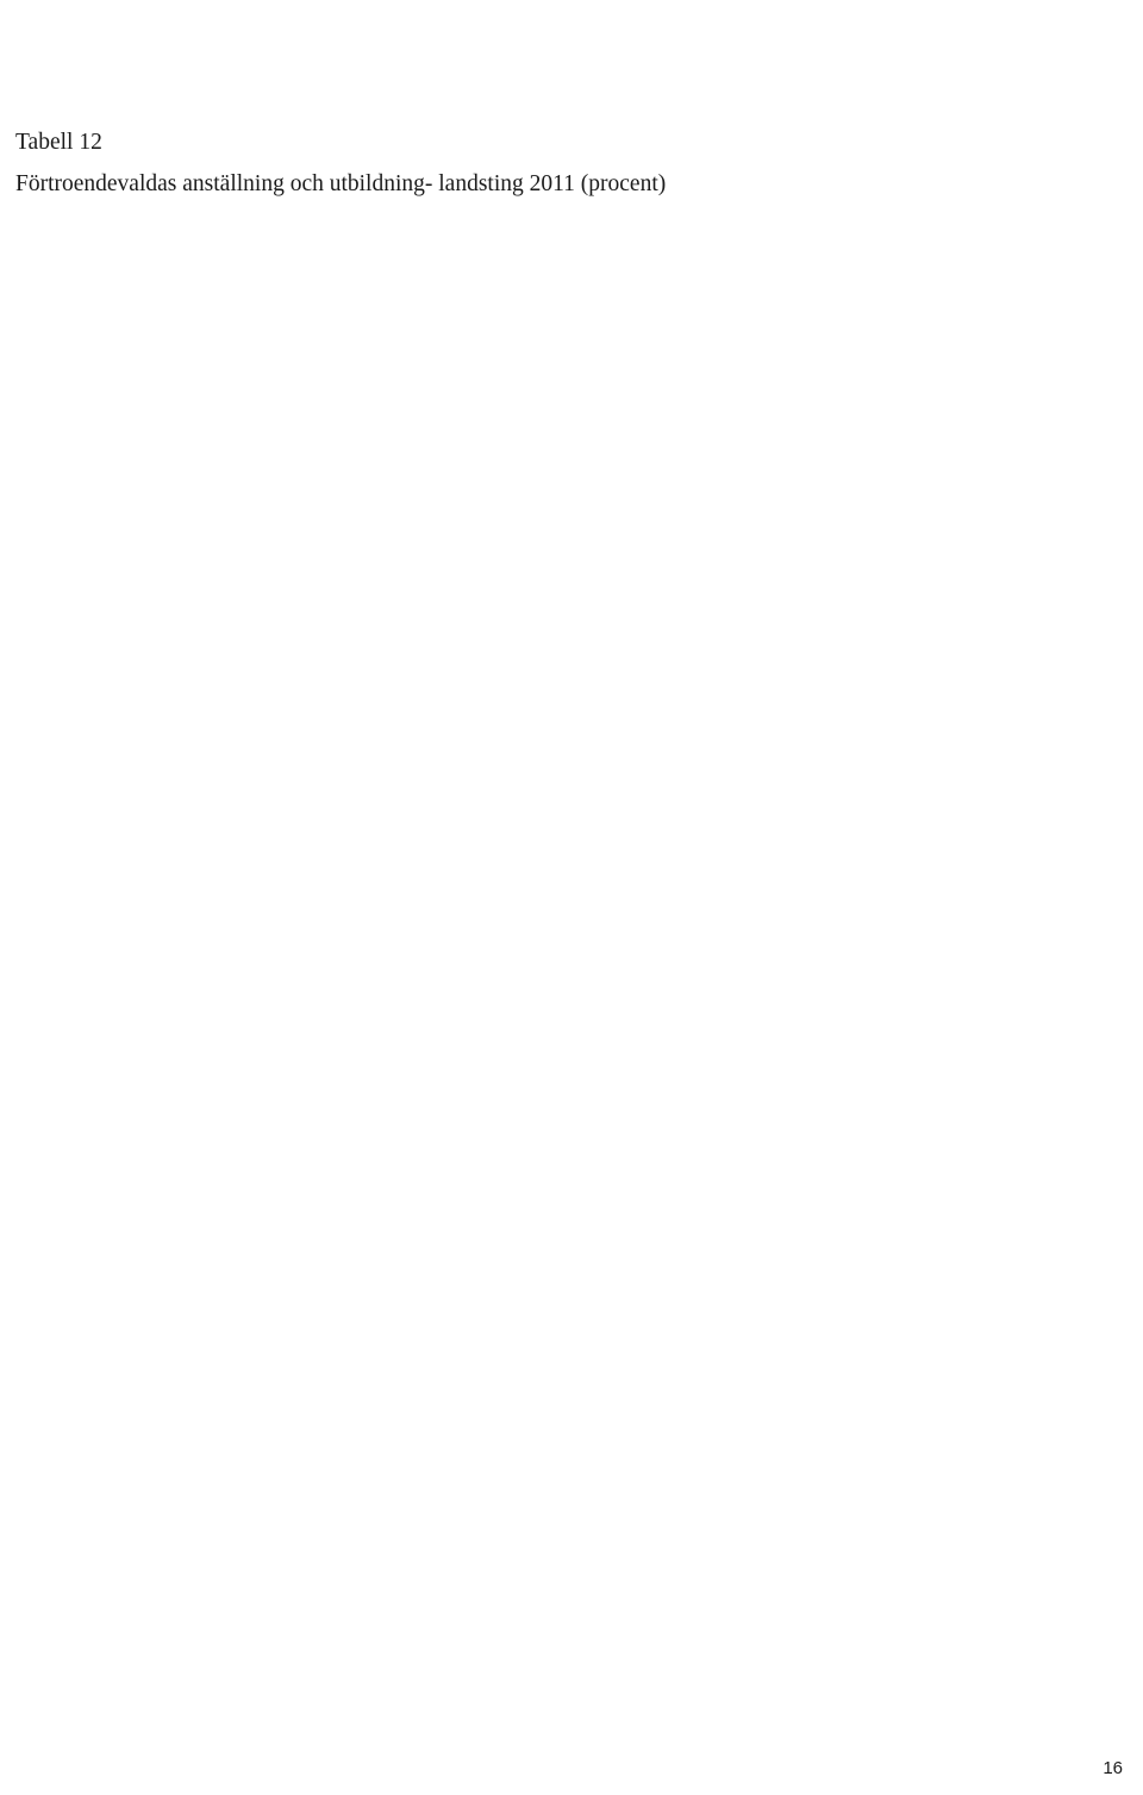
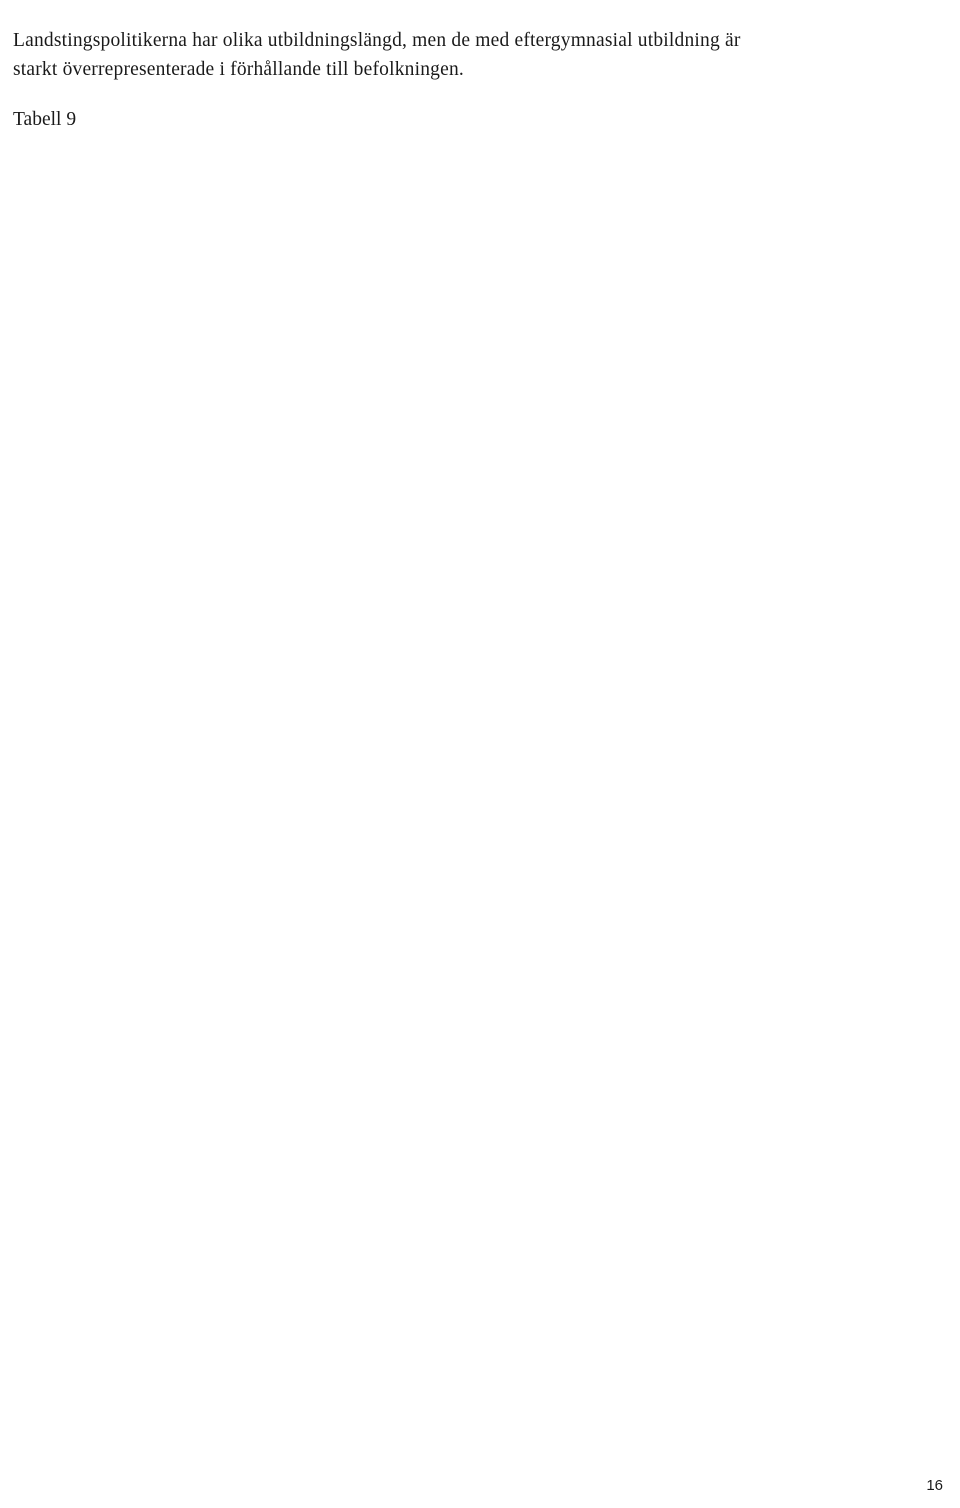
+ Landstingspolitikerna har olika utbildningslängd, men de med eftergymnasial utbildning är starkt överrepresenterade i förhållande till befolkningen.
- Tabell 12
+ Tabell 9
- Förtroendevaldas anställning och utbildning- landsting 2011 (procent)
  16
